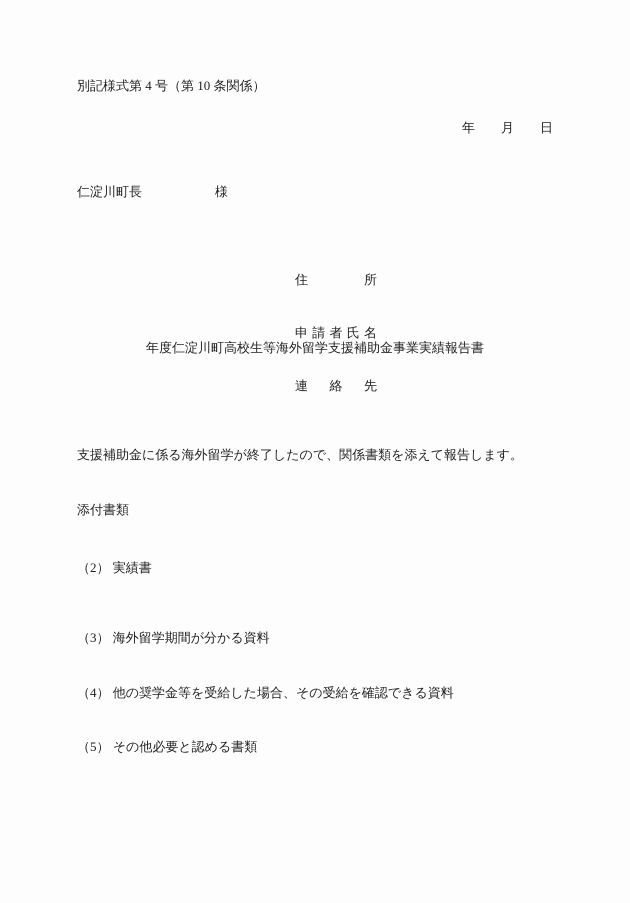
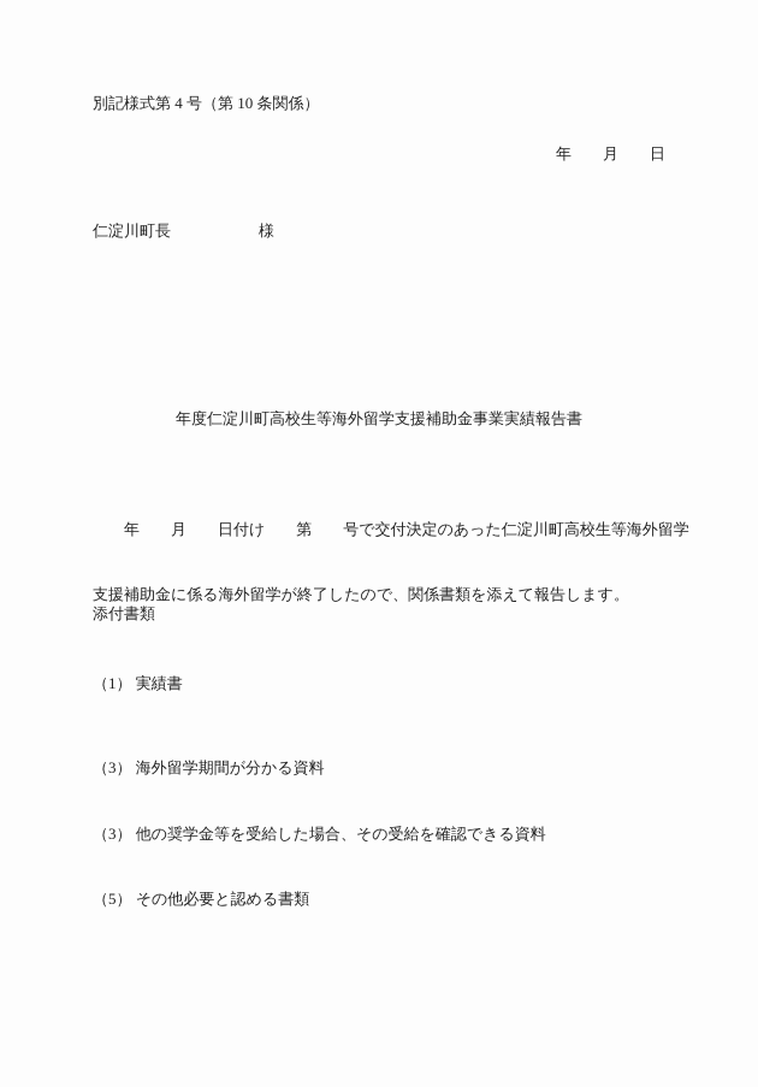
  別記様式第 4 号（第 10 条関係）
  年 月 日
  仁淀川町長
  様
- 住所
- 申請者氏名
- 連絡先
  年度仁淀川町高校生等海外留学支援補助金事業実績報告書
+ 年 月 日付け 第 号で交付決定のあった仁淀川町高校生等海外留学
  支援補助金に係る海外留学が終了したので、関係書類を添えて報告します。
  添付書類
- （2） 実績書
+ （1） 実績書
  （3） 海外留学期間が分かる資料
- （4） 他の奨学金等を受給した場合、その受給を確認できる資料
+ （3） 他の奨学金等を受給した場合、その受給を確認できる資料
  （5） その他必要と認める書類
